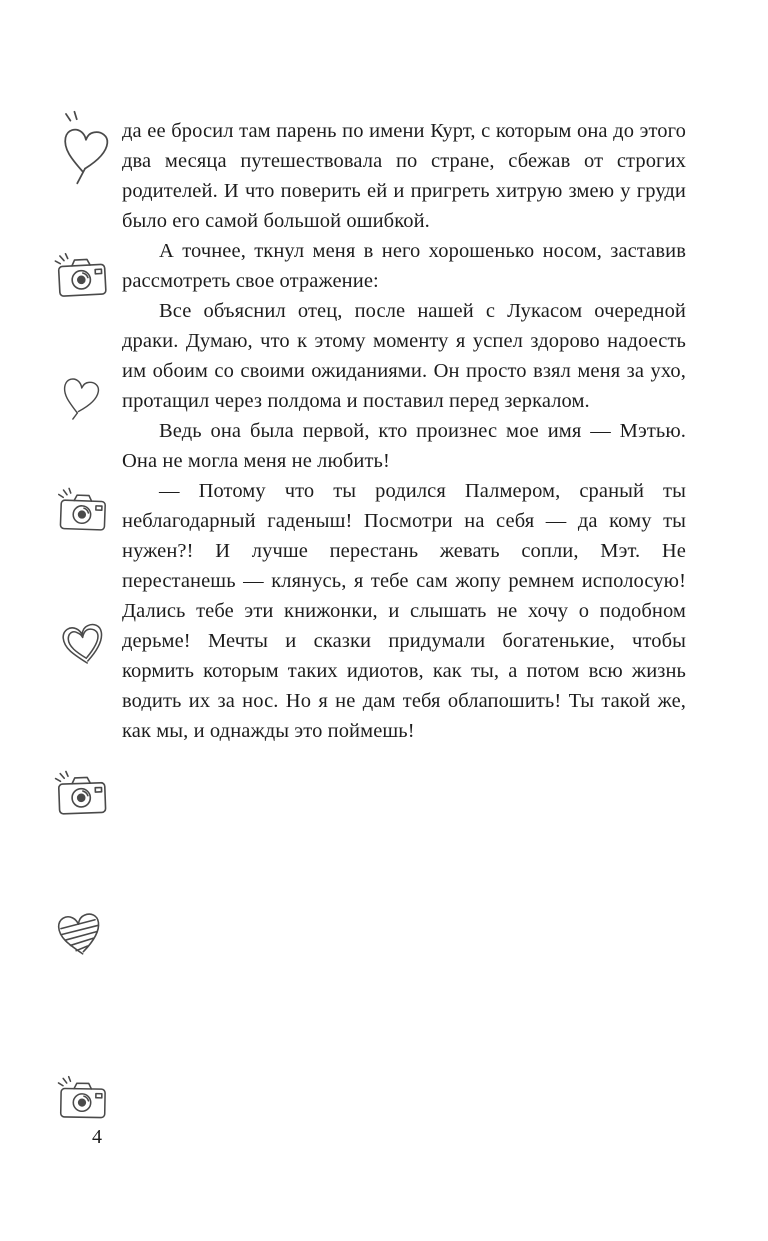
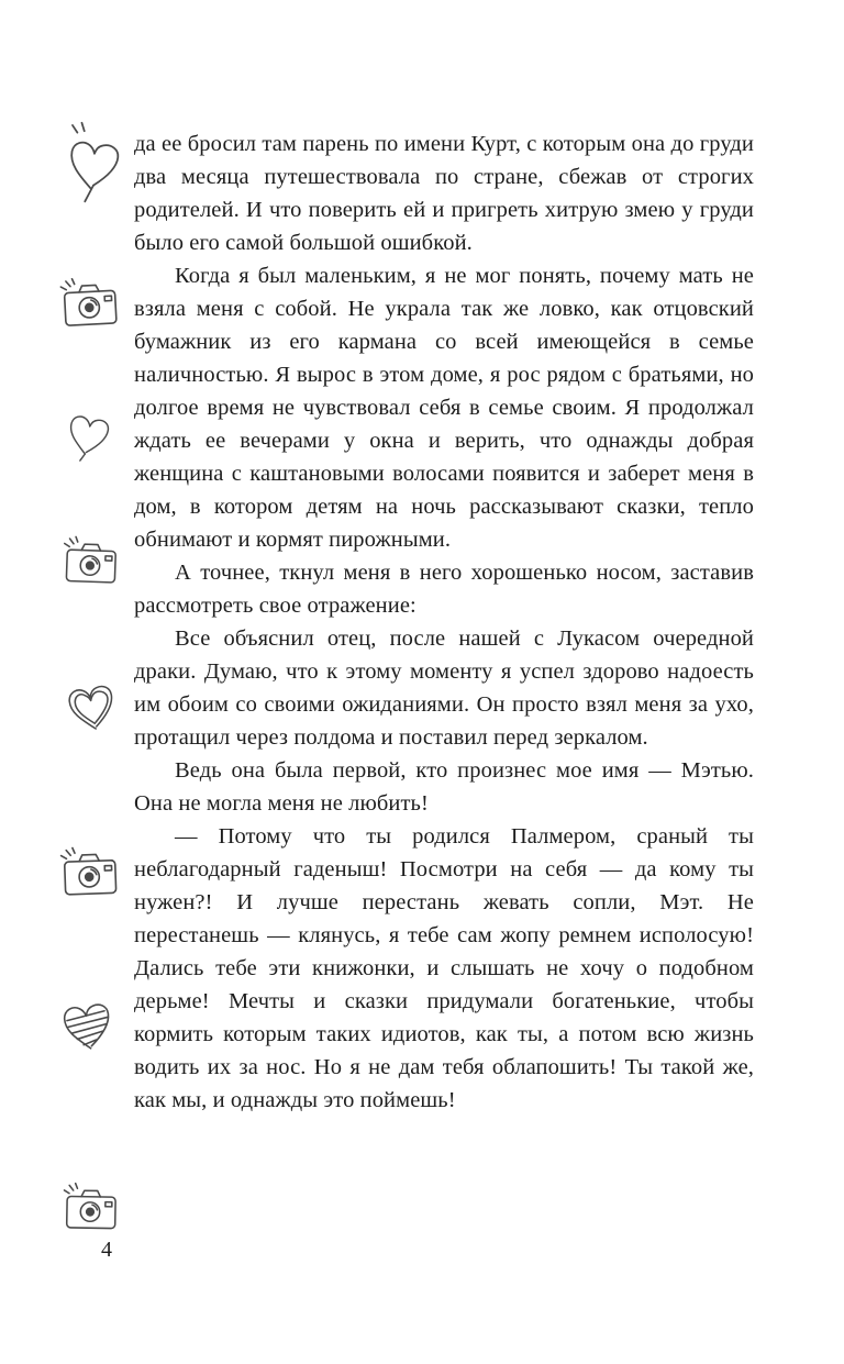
- да ее бросил там парень по имени Курт, с которым она до этого два месяца путешествовала по стране, сбежав от строгих родителей. И что поверить ей и пригреть хитрую змею у груди было его самой большой ошибкой.
+ да ее бросил там парень по имени Курт, с которым она до груди два месяца путешествовала по стране, сбежав от строгих родителей. И что поверить ей и пригреть хитрую змею у груди было его самой большой ошибкой.
+ Когда я был маленьким, я не мог понять, почему мать не взяла меня с собой. Не украла так же ловко, как отцовский бумажник из его кармана со всей имеющейся в семье наличностью. Я вырос в этом доме, я рос рядом с братьями, но долгое время не чувствовал себя в семье своим. Я продолжал ждать ее вечерами у окна и верить, что однажды добрая женщина с каштановыми волосами появится и заберет меня в дом, в котором детям на ночь рассказывают сказки, тепло обнимают и кормят пирожными.
  А точнее, ткнул меня в него хорошенько носом, заставив рассмотреть свое отражение:
  Все объяснил отец, после нашей с Лукасом очередной драки. Думаю, что к этому моменту я успел здорово надоесть им обоим со своими ожиданиями. Он просто взял меня за ухо, протащил через полдома и поставил перед зеркалом.
  Ведь она была первой, кто произнес мое имя — Мэтью. Она не могла меня не любить!
  — Потому что ты родился Палмером, сраный ты неблагодарный гаденыш! Посмотри на себя — да кому ты нужен?! И лучше перестань жевать сопли, Мэт. Не перестанешь — клянусь, я тебе сам жопу ремнем исполосую! Дались тебе эти книжонки, и слышать не хочу о подобном дерьме! Мечты и сказки придумали богатенькие, чтобы кормить которым таких идиотов, как ты, а потом всю жизнь водить их за нос. Но я не дам тебя облапошить! Ты такой же, как мы, и однажды это поймешь!
  4
